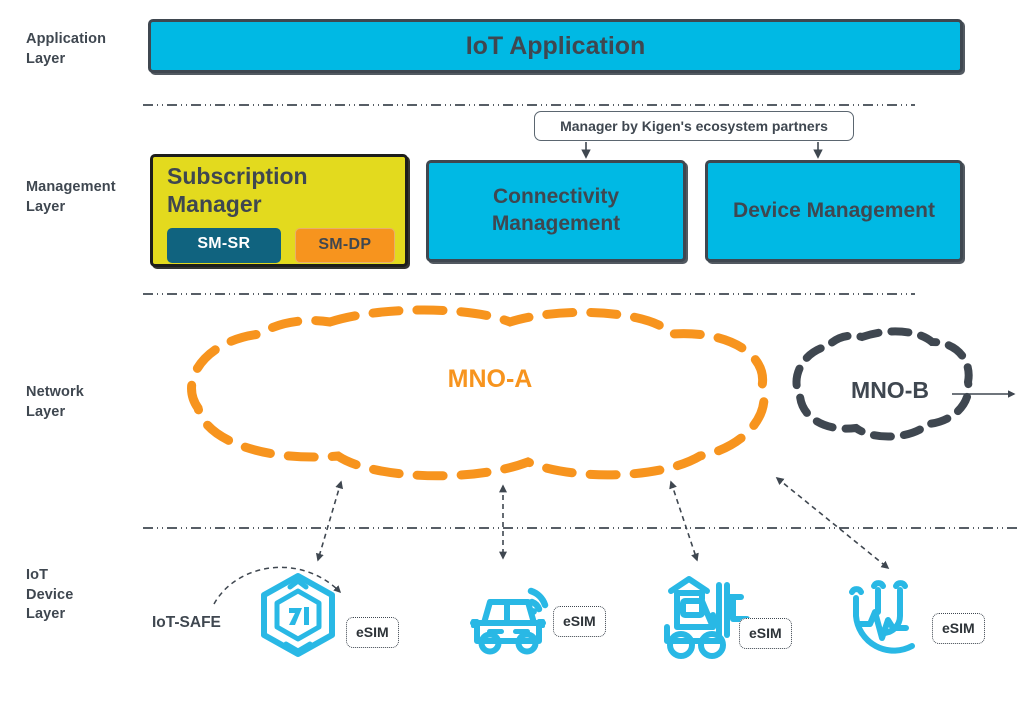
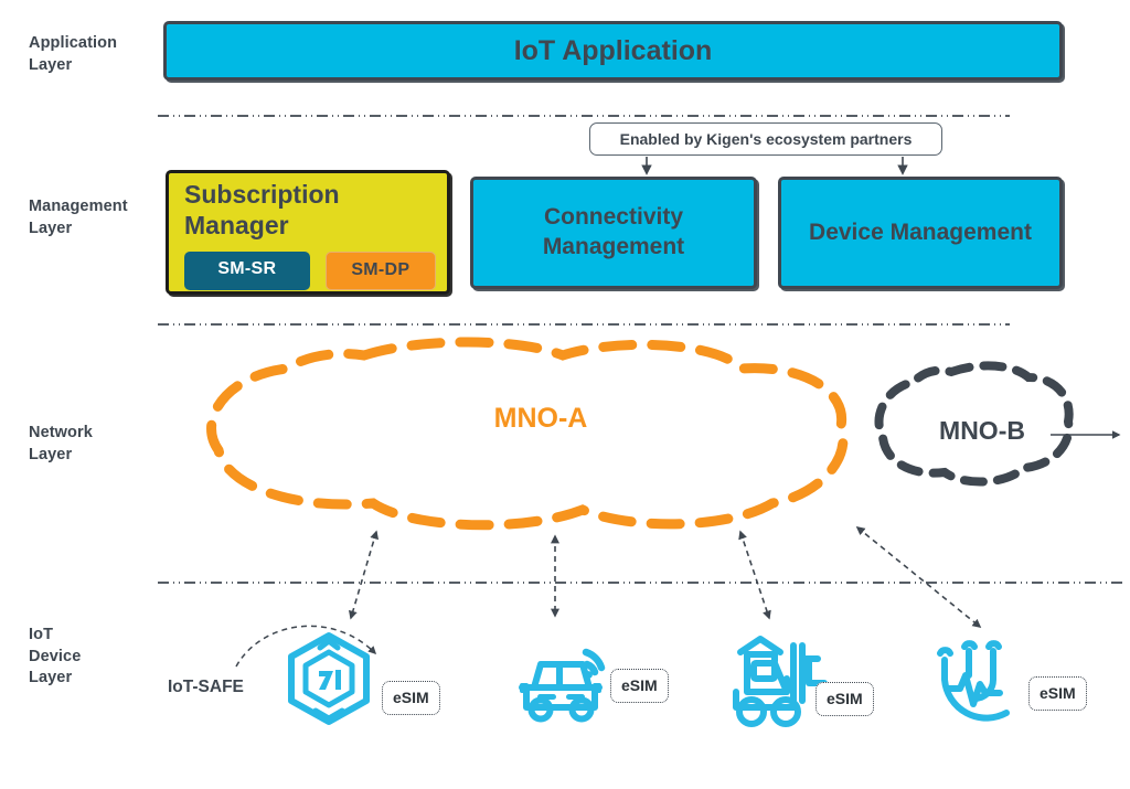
  Application
  Layer
  Management
  Layer
  Network
  Layer
  IoT
  Device
  Layer
  IoT Application
- Manager by Kigen's ecosystem partners
+ Enabled by Kigen's ecosystem partners
  Subscription Manager
  SM-SR
  SM-DP
  Connectivity Management
  Device Management
  MNO-A
  MNO-B
  IoT-SAFE
  eSIM
  eSIM
  eSIM
  eSIM
